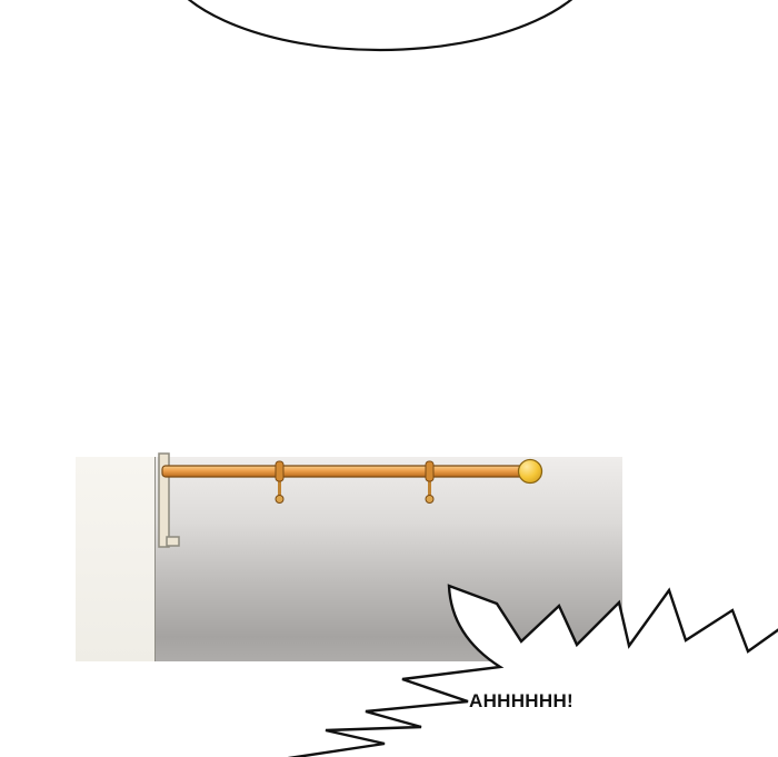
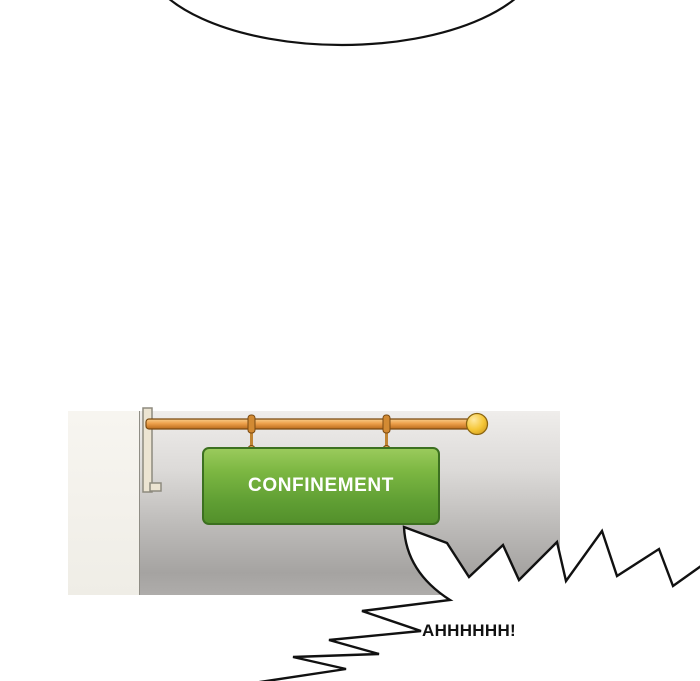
+ CONFINEMENT
  AHHHHHH!
